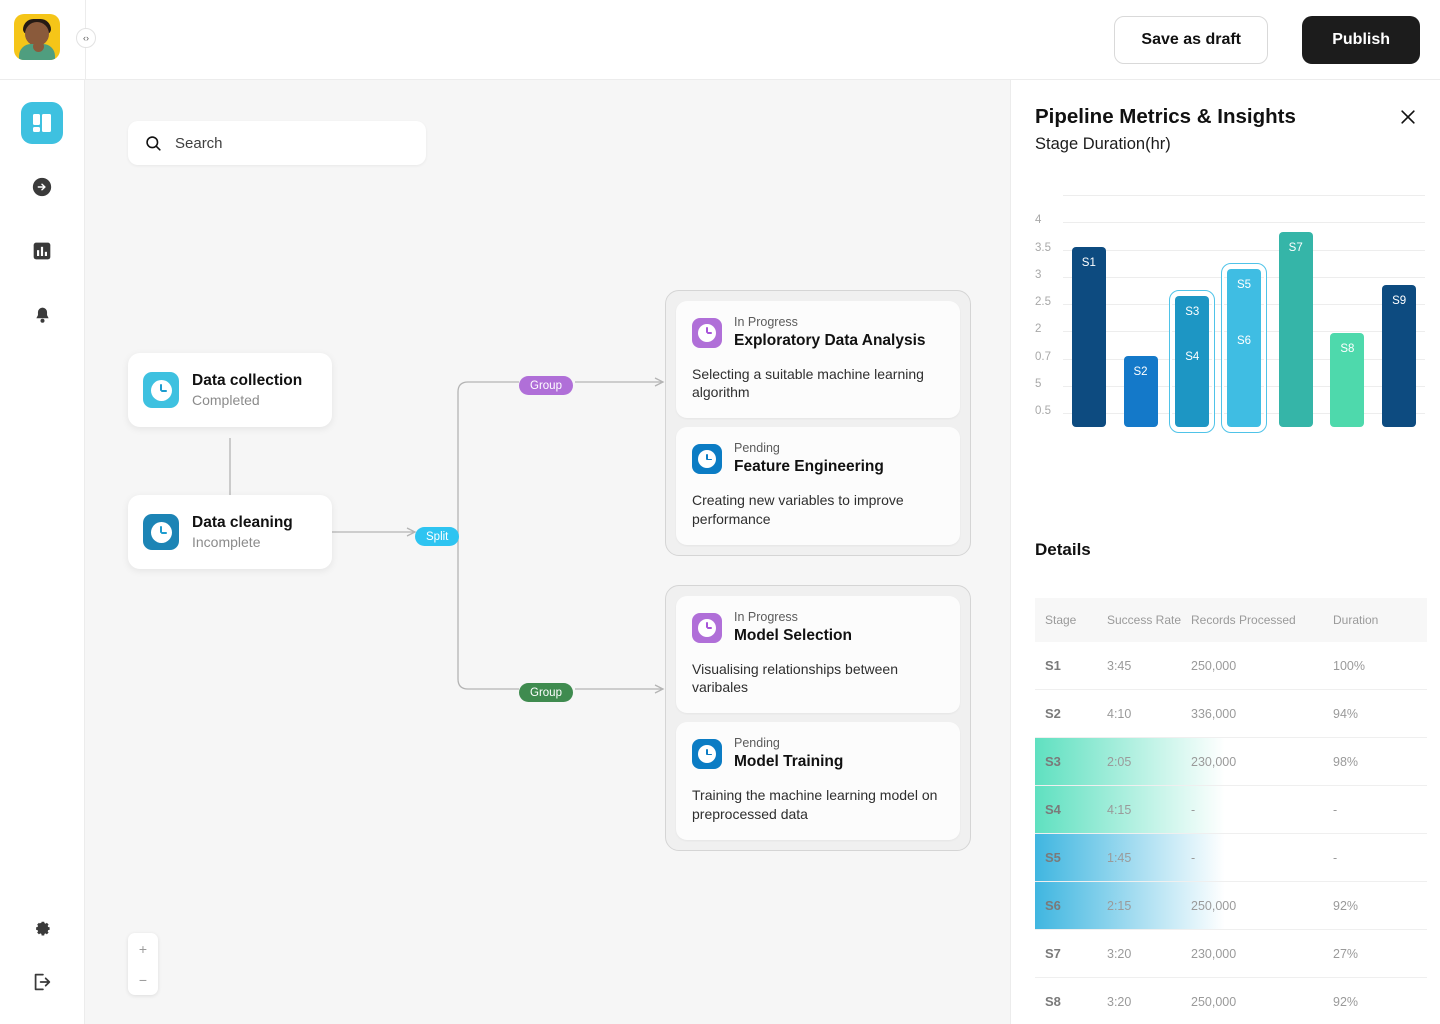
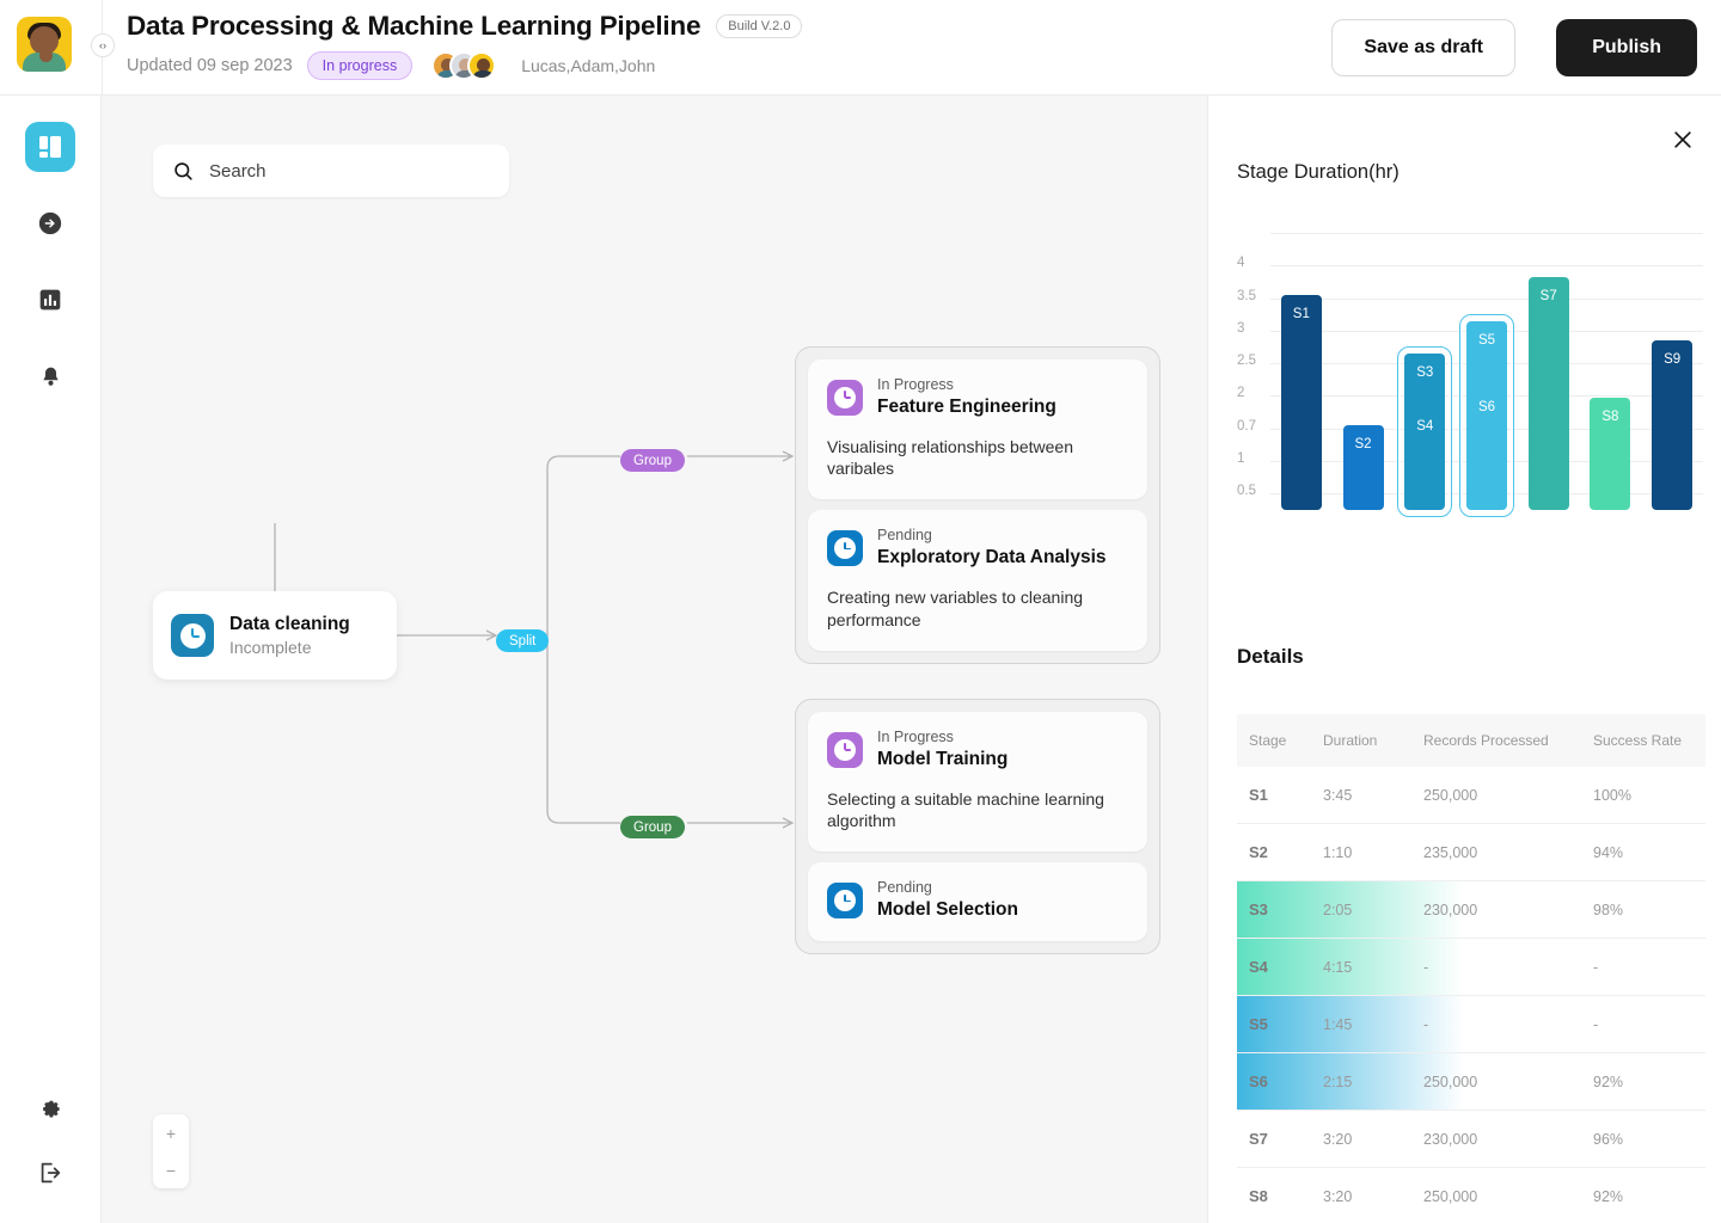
  ‹›
+ Data Processing & Machine Learning Pipeline
+ Build V.2.0
+ Updated 09 sep 2023
+ In progress
+ Lucas,Adam,John
  Save as draft
  Publish
  Search
- Data collection
- Completed
  Data cleaning
  Incomplete
  Split
  Group
  Group
  In Progress
- Exploratory Data Analysis
+ Feature Engineering
- Selecting a suitable machine learning algorithm
+ Visualising relationships between varibales
  Pending
- Feature Engineering
+ Exploratory Data Analysis
- Creating new variables to improve performance
+ Creating new variables to cleaning performance
  In Progress
- Model Selection
+ Model Training
- Visualising relationships between varibales
+ Selecting a suitable machine learning algorithm
  Pending
- Model Training
+ Model Selection
- Training the machine learning model on preprocessed data
  +
  −
- Pipeline Metrics & Insights
  Stage Duration(hr)
  4
  3.5
  3
  2.5
  2
  0.7
- 5
+ 1
  0.5
  S1
  S2
  S3
  S4
  S5
  S6
  S7
  S8
  S9
  Details
  Stage
- Success Rate
+ Duration
  Records Processed
- Duration
+ Success Rate
  S1
  3:45
  250,000
  100%
  S2
- 4:10
+ 1:10
- 336,000
+ 235,000
  94%
  S3
  2:05
  230,000
  98%
  S4
  4:15
  -
  -
  S5
  1:45
  -
  -
  S6
  2:15
  250,000
  92%
  S7
  3:20
  230,000
- 27%
+ 96%
  S8
  3:20
  250,000
  92%
